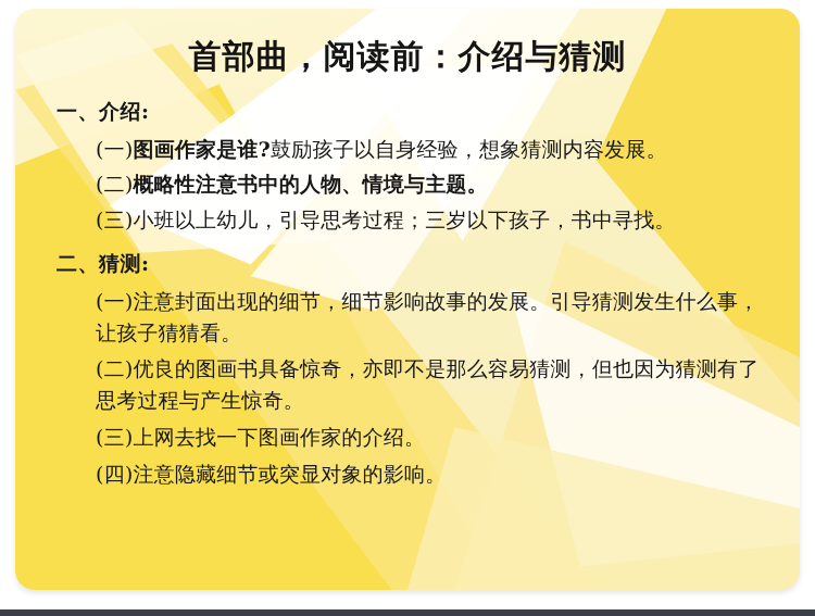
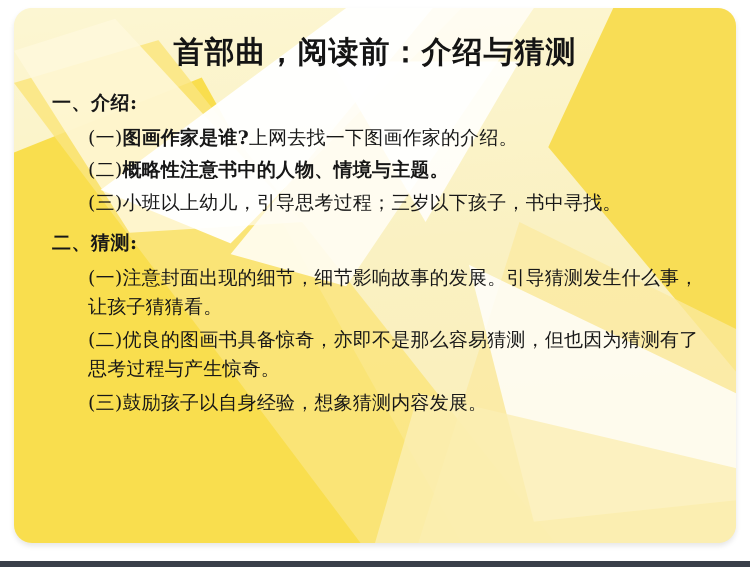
  首部曲，阅读前：介绍与猜测
  一、介绍:
- (一)图画作家是谁?鼓励孩子以自身经验，想象猜测内容发展。
+ (一)图画作家是谁?上网去找一下图画作家的介绍。
  (二)概略性注意书中的人物、情境与主题。
  (三)小班以上幼儿，引导思考过程；三岁以下孩子，书中寻找。
  二、猜测:
  (一)注意封面出现的细节，细节影响故事的发展。引导猜测发生什么事，让孩子猜猜看。
  (二)优良的图画书具备惊奇，亦即不是那么容易猜测，但也因为猜测有了思考过程与产生惊奇。
- (三)上网去找一下图画作家的介绍。
+ (三)鼓励孩子以自身经验，想象猜测内容发展。
- (四)注意隐藏细节或突显对象的影响。
